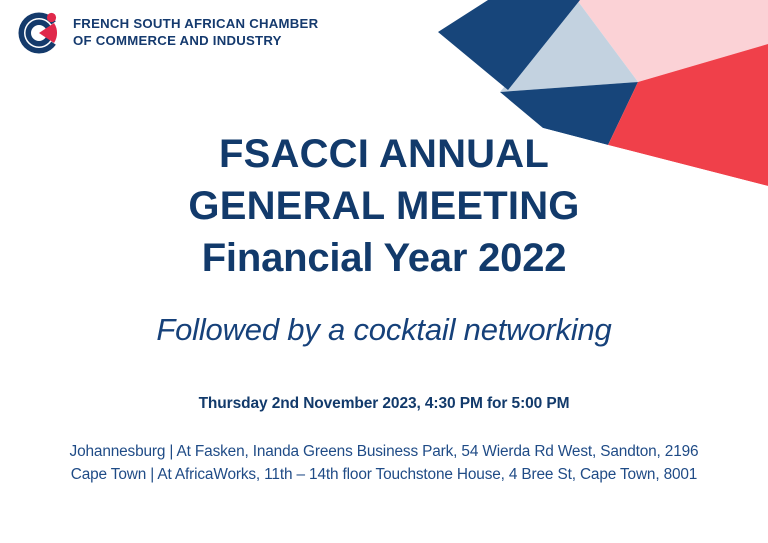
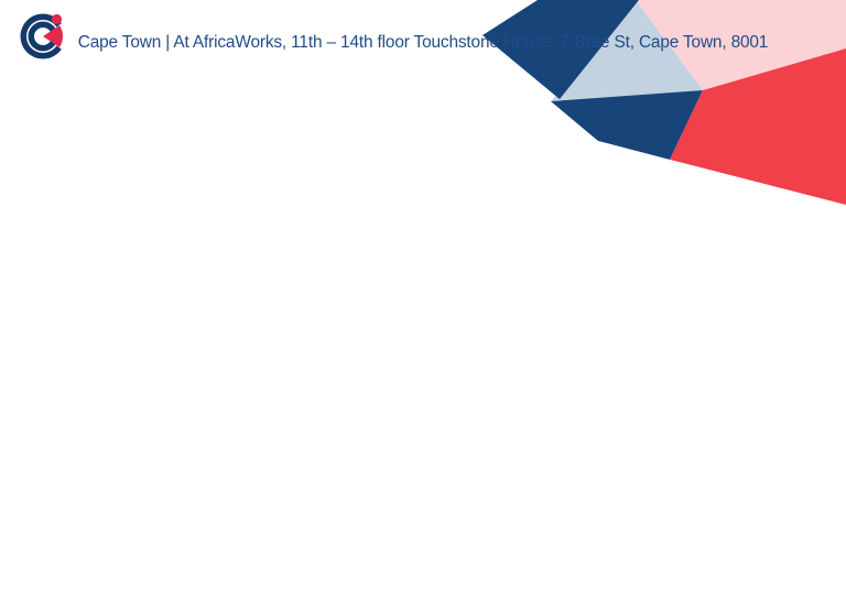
- FRENCH SOUTH AFRICAN CHAMBER
- OF COMMERCE AND INDUSTRY
- FSACCI ANNUAL
- GENERAL MEETING
- Financial Year 2022
- Followed by a cocktail networking
- Thursday 2nd November 2023, 4:30 PM for 5:00 PM
- Johannesburg | At Fasken, Inanda Greens Business Park, 54 Wierda Rd West, Sandton, 2196
- Cape Town | At AfricaWorks, 11th – 14th floor Touchstone House, 4 Bree St, Cape Town, 8001
+ Cape Town | At AfricaWorks, 11th – 14th floor Touchstone House, 7 Bree St, Cape Town, 8001
